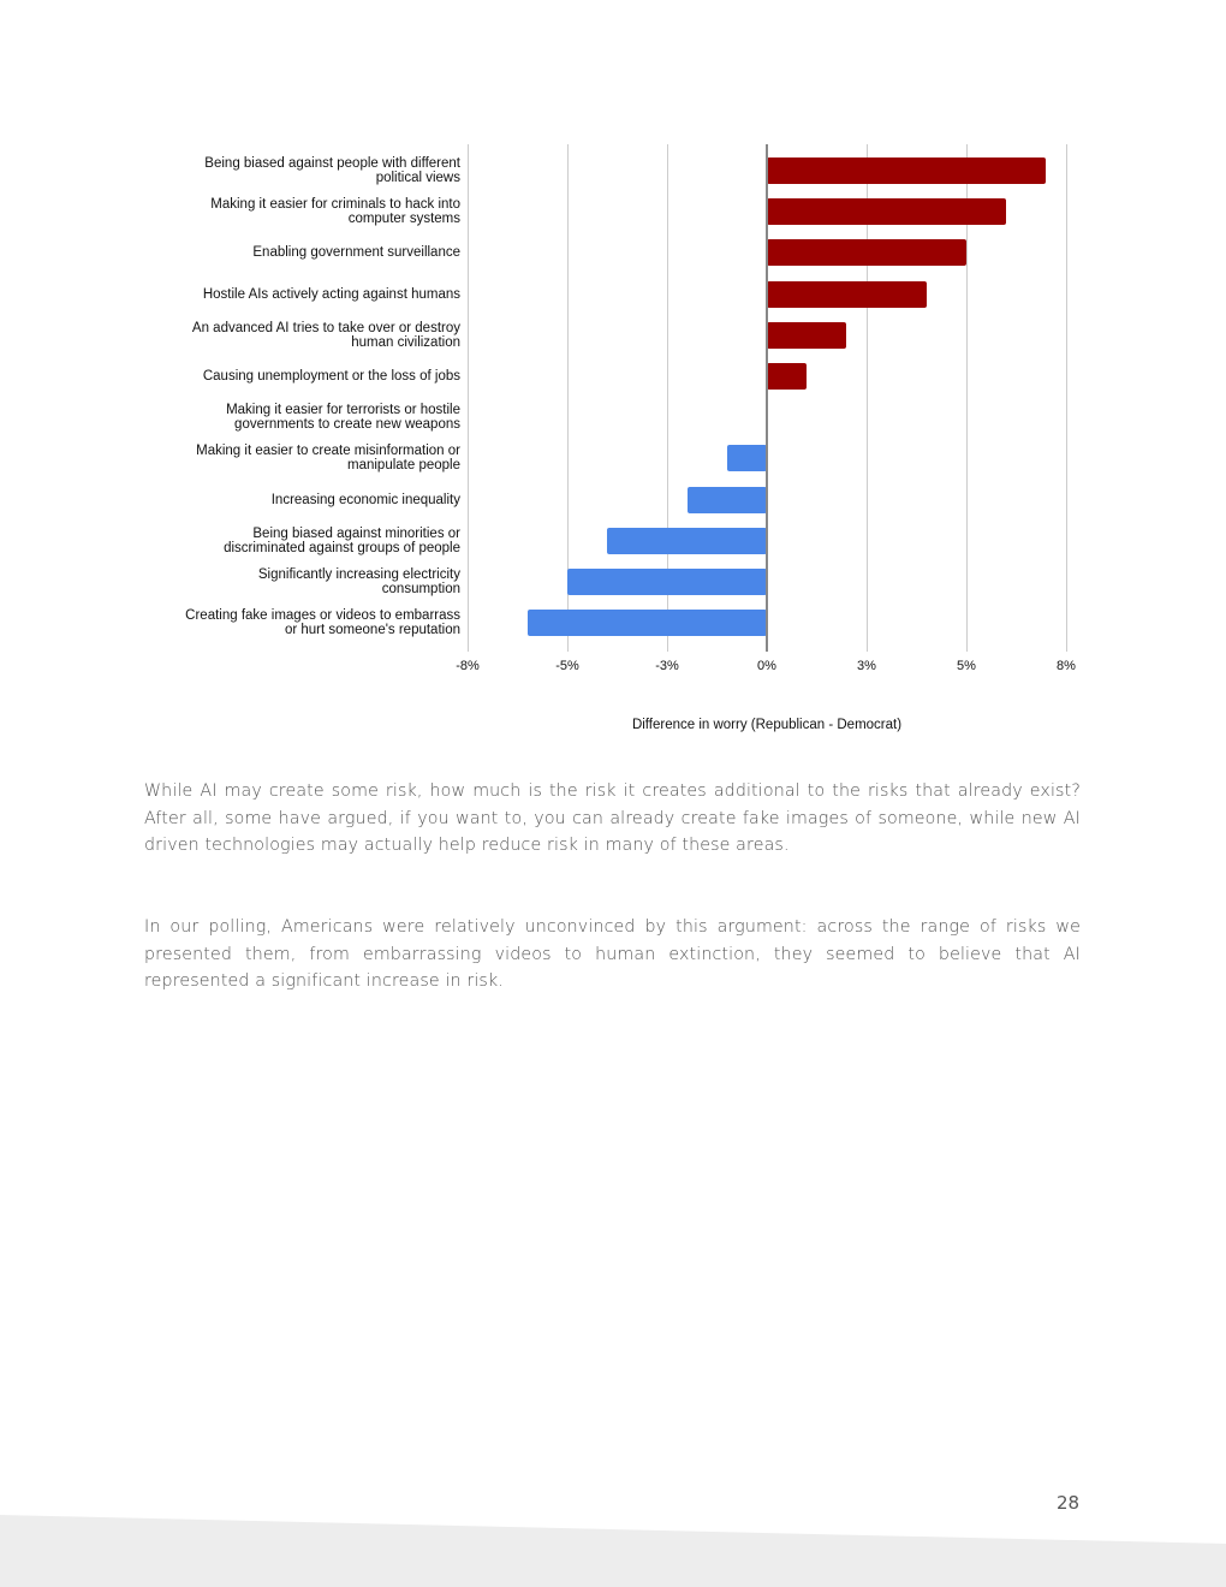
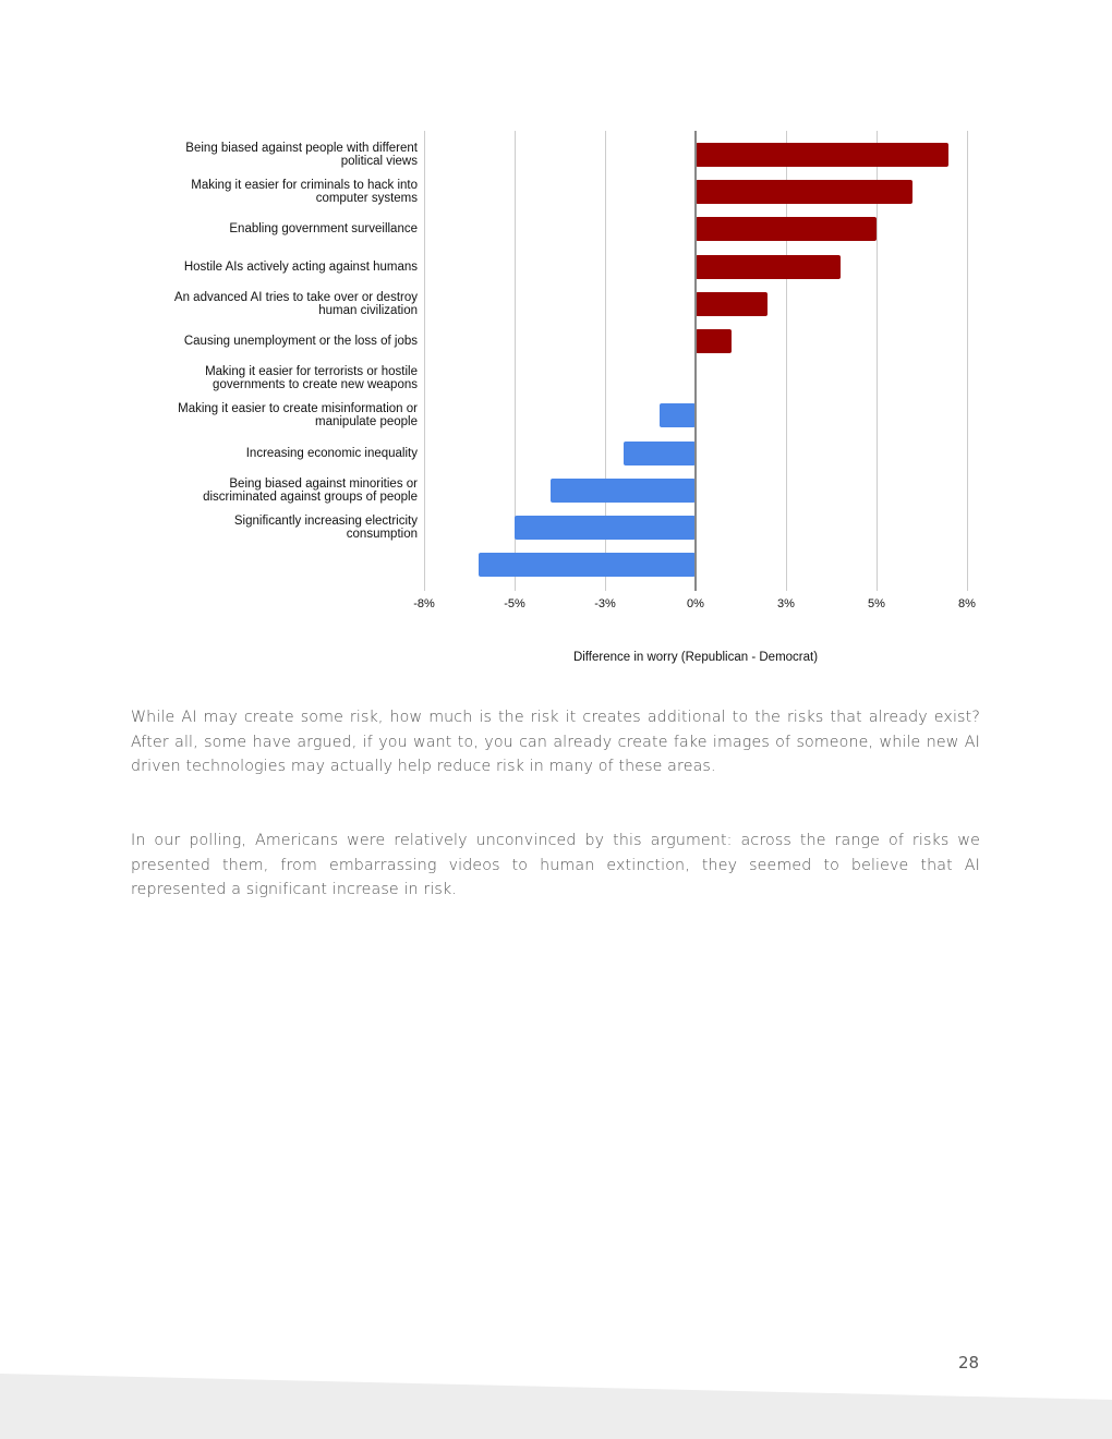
  -8%
  -5%
  -3%
  0%
  3%
  5%
  8%
  Being biased against people with different
  political views
  Making it easier for criminals to hack into
  computer systems
  Enabling government surveillance
  Hostile AIs actively acting against humans
  An advanced AI tries to take over or destroy
  human civilization
  Causing unemployment or the loss of jobs
  Making it easier for terrorists or hostile
  governments to create new weapons
  Making it easier to create misinformation or
  manipulate people
  Increasing economic inequality
  Being biased against minorities or
  discriminated against groups of people
  Significantly increasing electricity
  consumption
- Creating fake images or videos to embarrass
- or hurt someone's reputation
  Difference in worry (Republican - Democrat)
  While AI may create some risk, how much is the risk it creates additional to the risks that already exist? After all, some have argued, if you want to, you can already create fake images of someone, while new AI driven technologies may actually help reduce risk in many of these areas.
  In our polling, Americans were relatively unconvinced by this argument: across the range of risks we presented them, from embarrassing videos to human extinction, they seemed to believe that AI represented a significant increase in risk.
  28
